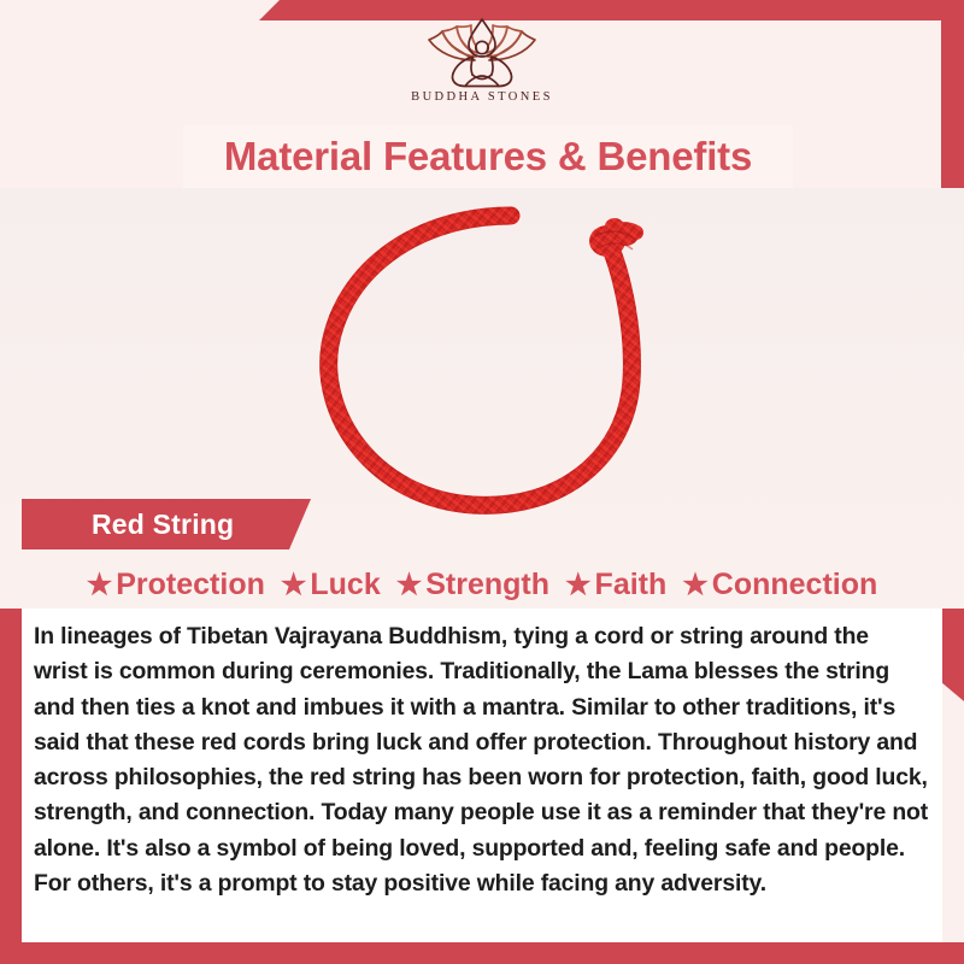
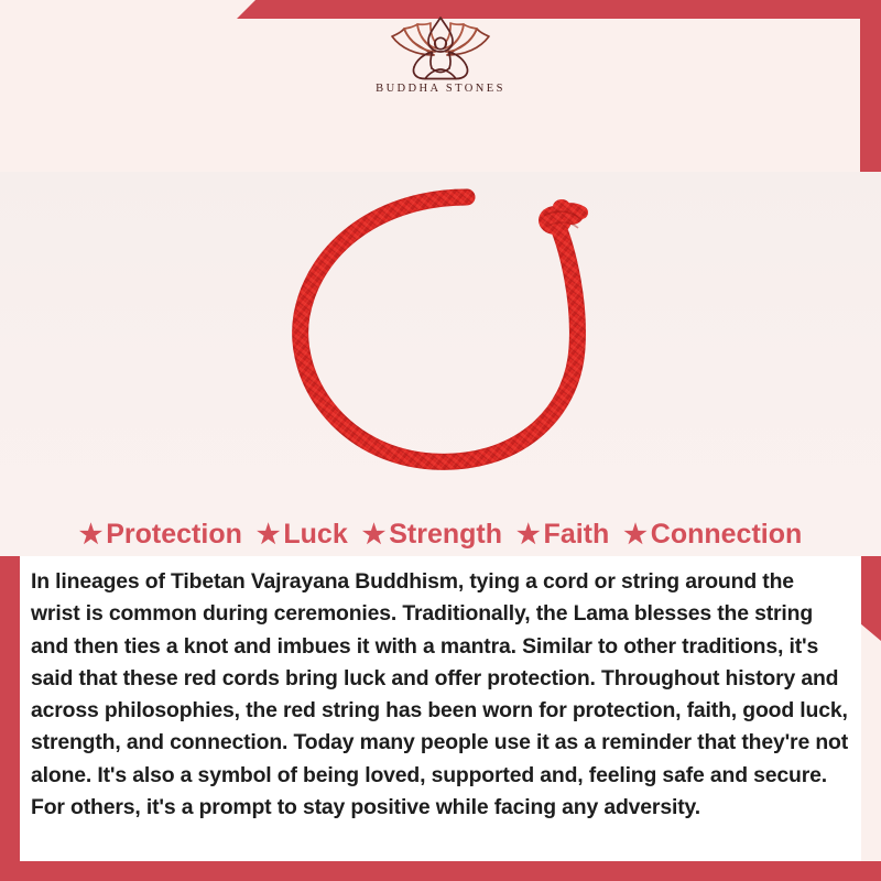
  BUDDHA STONES
- Material Features & Benefits
- Red String
  ★
  Protection
  ★
  Luck
  ★
  Strength
  ★
  Faith
  ★
  Connection
- In lineages of Tibetan Vajrayana Buddhism, tying a cord or string around the wrist is common during ceremonies. Traditionally, the Lama blesses the string and then ties a knot and imbues it with a mantra. Similar to other traditions, it's said that these red cords bring luck and offer protection. Throughout history and across philosophies, the red string has been worn for protection, faith, good luck, strength, and connection. Today many people use it as a reminder that they're not alone. It's also a symbol of being loved, supported and, feeling safe and people. For others, it's a prompt to stay positive while facing any adversity.
+ In lineages of Tibetan Vajrayana Buddhism, tying a cord or string around the wrist is common during ceremonies. Traditionally, the Lama blesses the string and then ties a knot and imbues it with a mantra. Similar to other traditions, it's said that these red cords bring luck and offer protection. Throughout history and across philosophies, the red string has been worn for protection, faith, good luck, strength, and connection. Today many people use it as a reminder that they're not alone. It's also a symbol of being loved, supported and, feeling safe and secure. For others, it's a prompt to stay positive while facing any adversity.
